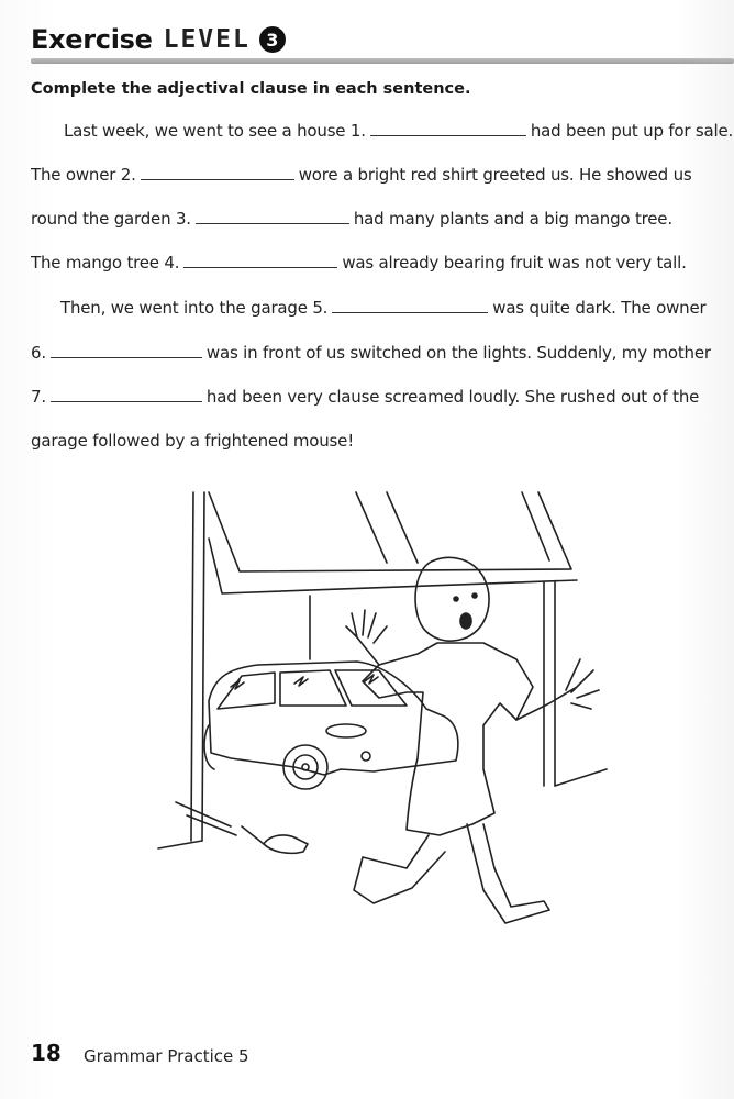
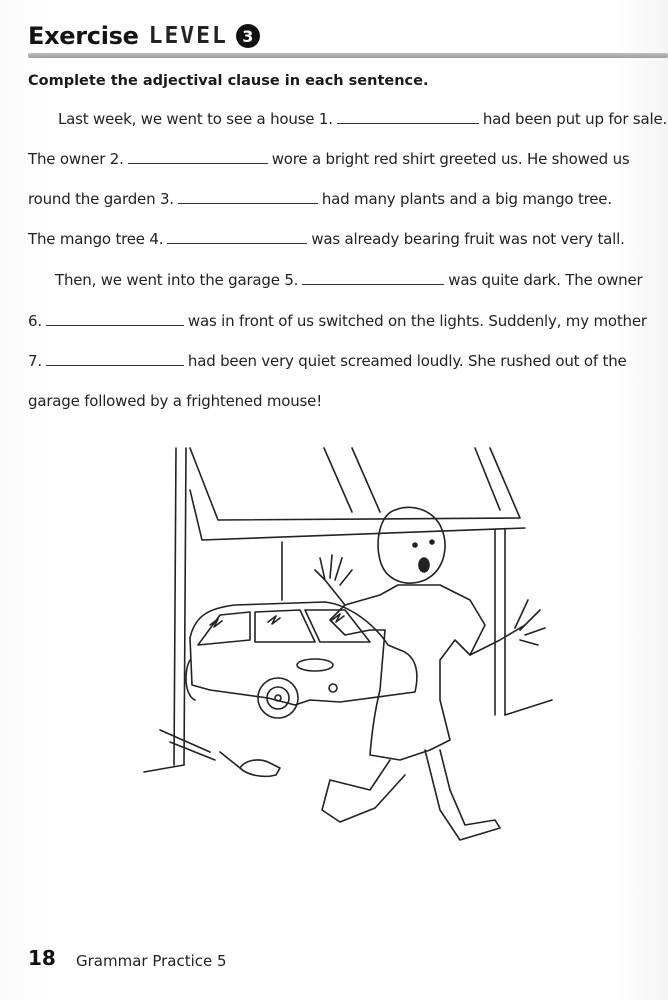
  Exercise
  LEVEL
  3
  Complete the adjectival clause in each sentence.
  Last week, we went to see a house 1. had been put up for sale.
  The owner 2. wore a bright red shirt greeted us. He showed us
  round the garden 3. had many plants and a big mango tree.
  The mango tree 4. was already bearing fruit was not very tall.
  Then, we went into the garage 5. was quite dark. The owner
  6. was in front of us switched on the lights. Suddenly, my mother
- 7. had been very clause screamed loudly. She rushed out of the
+ 7. had been very quiet screamed loudly. She rushed out of the
  garage followed by a frightened mouse!
  18
  Grammar Practice 5
